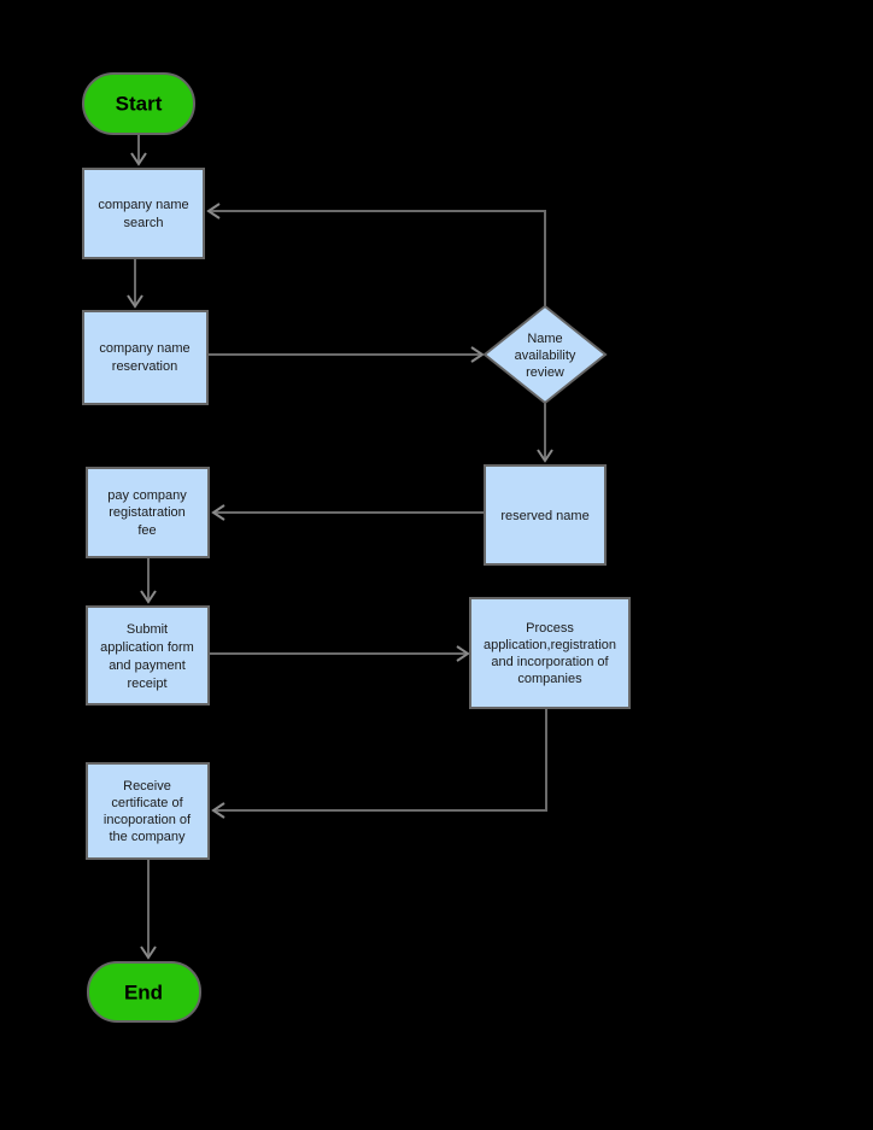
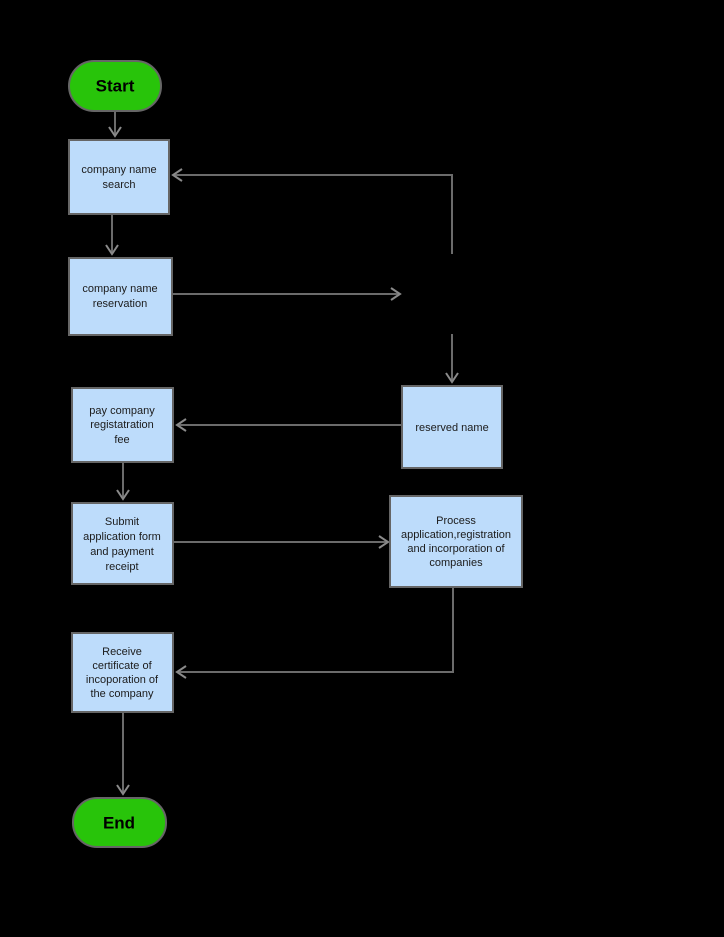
  Start
  company name
  search
  company name
  reservation
- Name
- availability
- review
  reserved name
  pay company
  registatration
  fee
  Submit
  application form
  and payment
  receipt
  Process
  application,registration
  and incorporation of
  companies
  Receive
  certificate of
  incoporation of
  the company
  End
